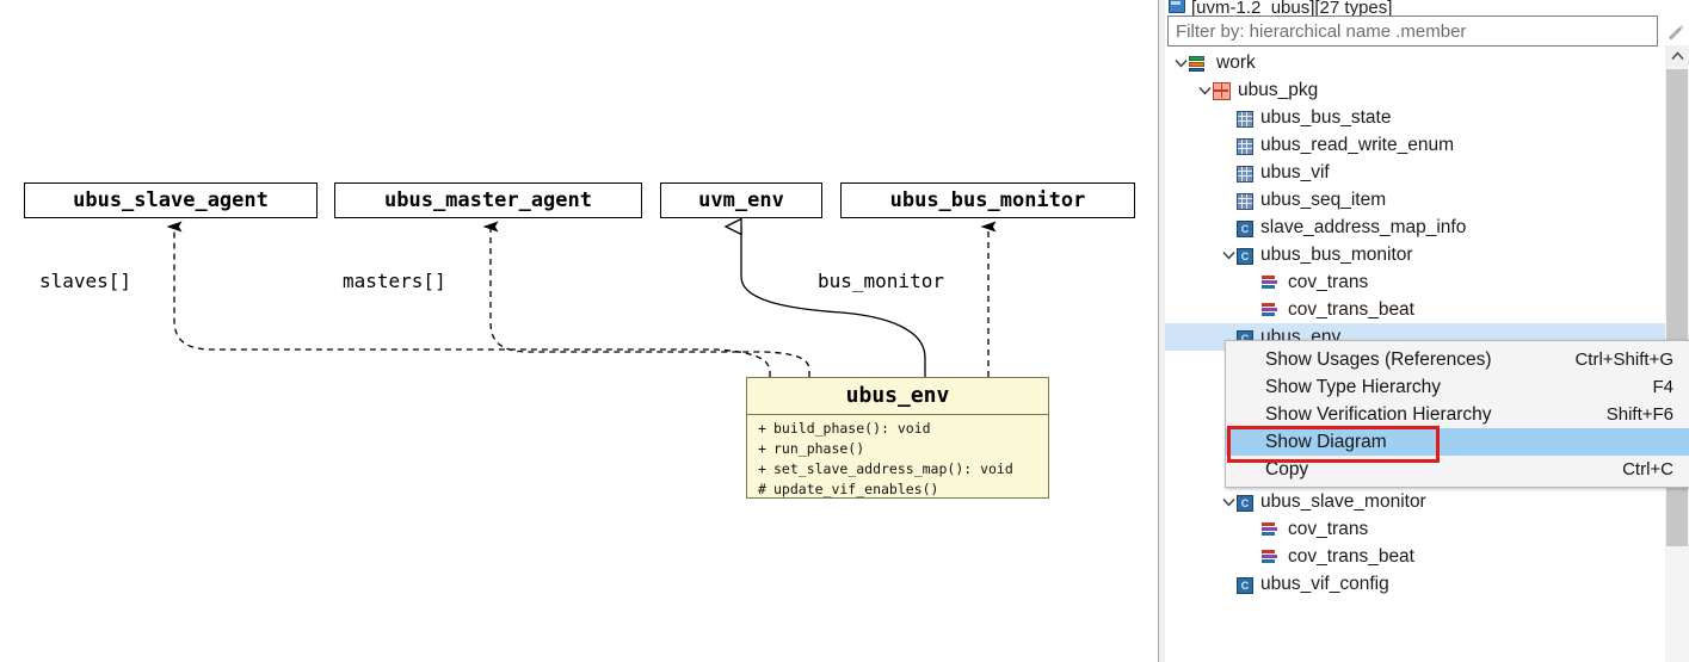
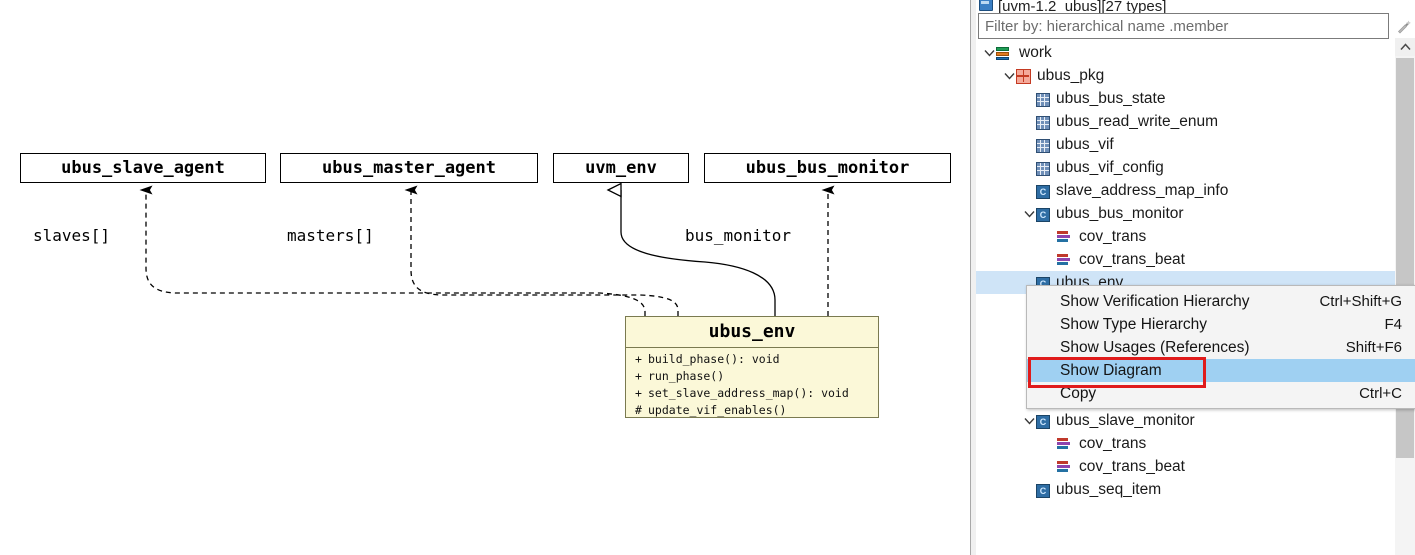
  ubus_slave_agent
  ubus_master_agent
  uvm_env
  ubus_bus_monitor
  slaves[]
  masters[]
  bus_monitor
  ubus_env
  + build_phase(): void
  + run_phase()
  + set_slave_address_map(): void
  # update_vif_enables()
  [uvm-1.2_ubus][27 types]
  Filter by: hierarchical name .member
  work
  ubus_pkg
  ubus_bus_state
  ubus_read_write_enum
  ubus_vif
- ubus_seq_item
+ ubus_vif_config
  slave_address_map_info
  ubus_bus_monitor
  cov_trans
  cov_trans_beat
  ubus_env
  ubus_slave_monitor
  cov_trans
  cov_trans_beat
- ubus_vif_config
+ ubus_seq_item
- Show Usages (References)
+ Show Verification Hierarchy
  Ctrl+Shift+G
  Show Type Hierarchy
  F4
- Show Verification Hierarchy
+ Show Usages (References)
  Shift+F6
  Show Diagram
  Copy
  Ctrl+C
